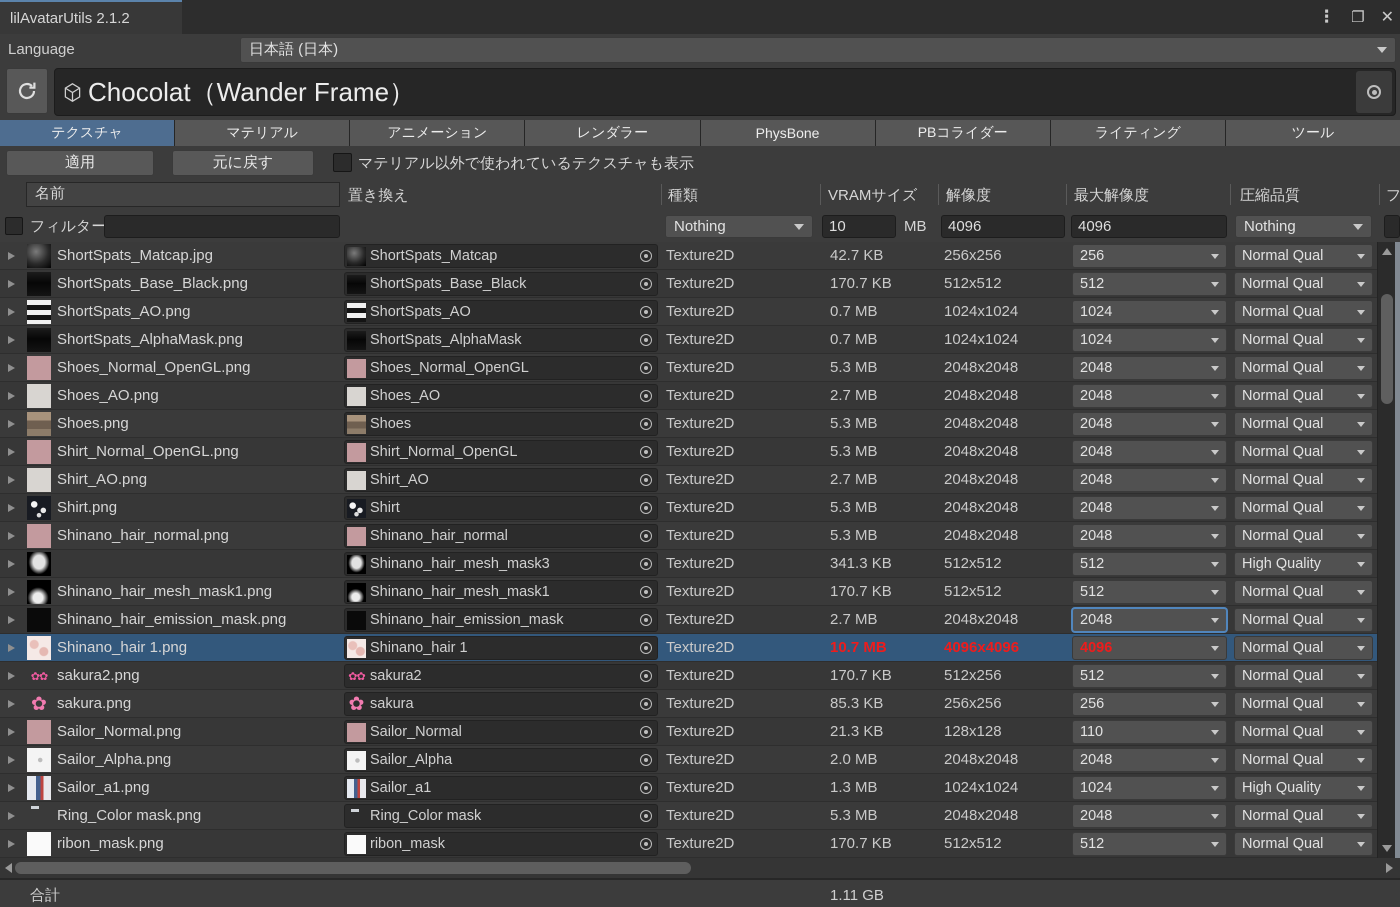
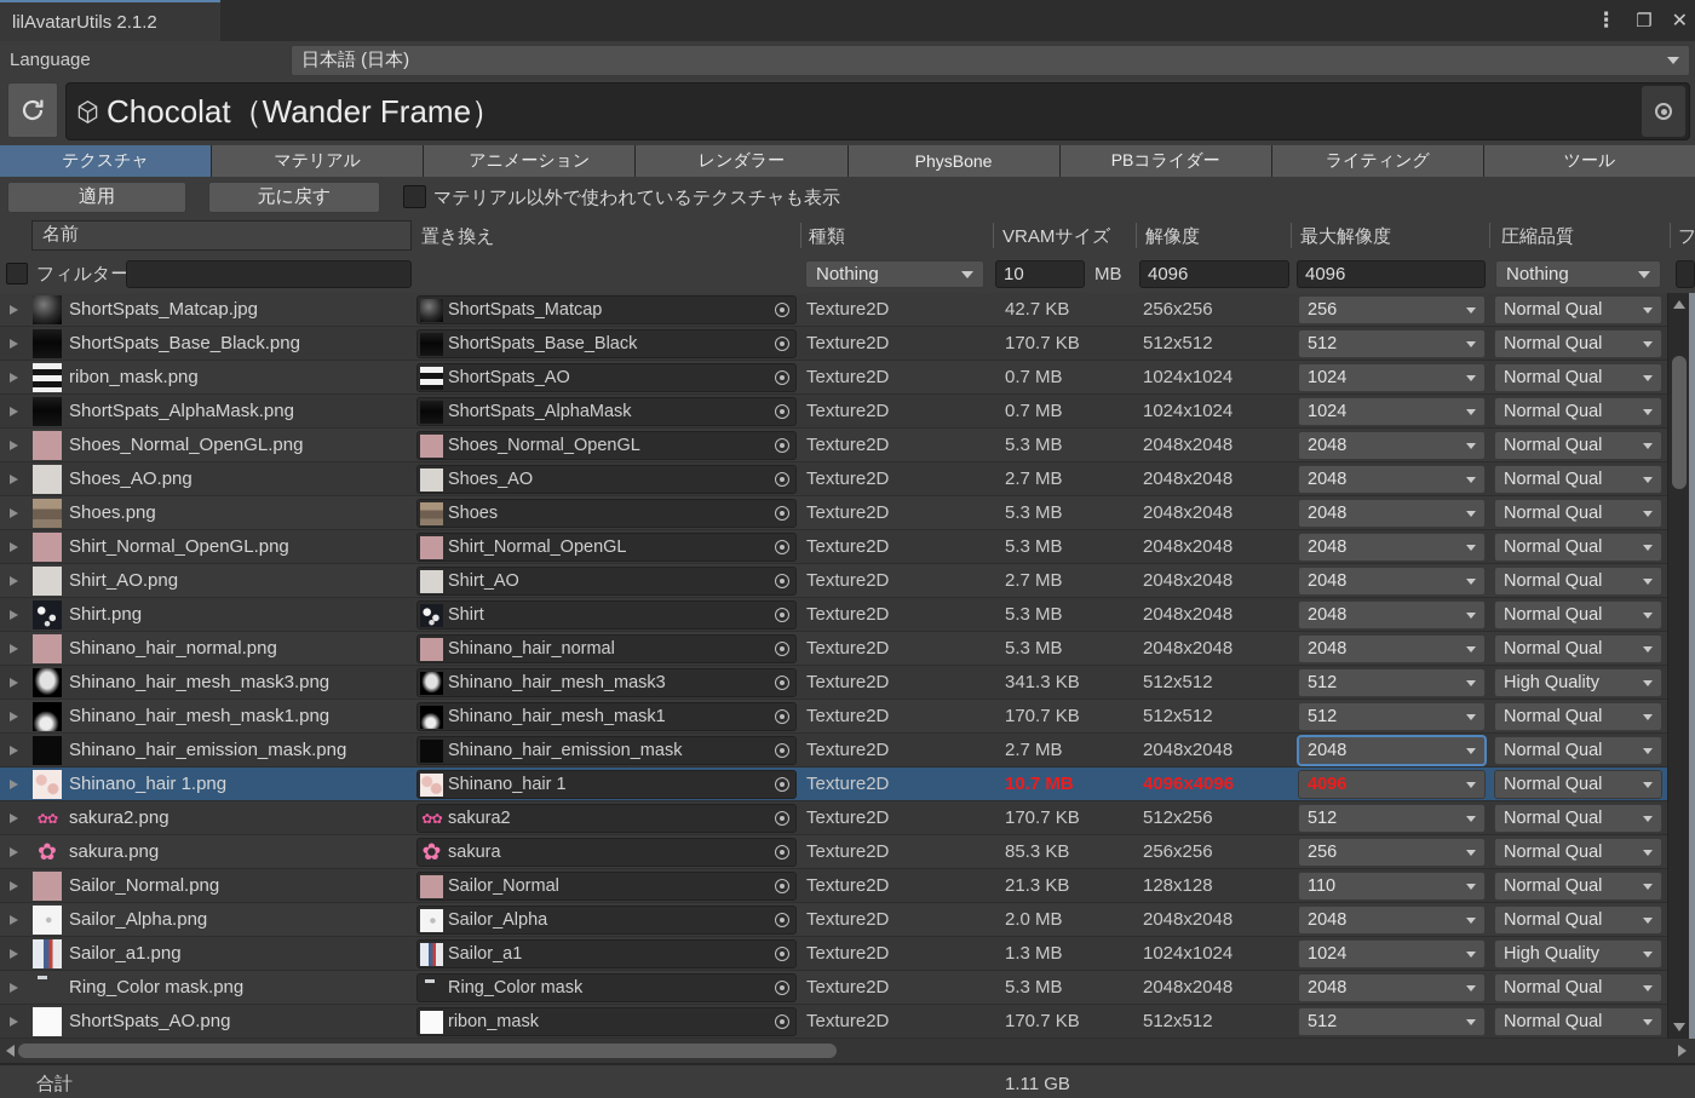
  lilAvatarUtils 2.1.2
  ⋮
  ❐
  ✕
  Language
  日本語 (日本)
  Chocolat（Wander Frame）
  テクスチャ
  マテリアル
  アニメーション
  レンダラー
  PhysBone
  PBコライダー
  ライティング
  ツール
  適用
  元に戻す
  マテリアル以外で使われているテクスチャも表示
  名前
  置き換え
  種類
  VRAMサイズ
  解像度
  最大解像度
  圧縮品質
  フ
  フィルター
  Nothing
  10
  MB
  4096
  4096
  Nothing
  ShortSpats_Matcap.jpg
  ShortSpats_Matcap
  Texture2D
  42.7 KB
  256x256
  256
  Normal Qual
  ShortSpats_Base_Black.png
  ShortSpats_Base_Black
  Texture2D
  170.7 KB
  512x512
  512
  Normal Qual
- ShortSpats_AO.png
+ ribon_mask.png
  ShortSpats_AO
  Texture2D
  0.7 MB
  1024x1024
  1024
  Normal Qual
  ShortSpats_AlphaMask.png
  ShortSpats_AlphaMask
  Texture2D
  0.7 MB
  1024x1024
  1024
  Normal Qual
  Shoes_Normal_OpenGL.png
  Shoes_Normal_OpenGL
  Texture2D
  5.3 MB
  2048x2048
  2048
  Normal Qual
  Shoes_AO.png
  Shoes_AO
  Texture2D
  2.7 MB
  2048x2048
  2048
  Normal Qual
  Shoes.png
  Shoes
  Texture2D
  5.3 MB
  2048x2048
  2048
  Normal Qual
  Shirt_Normal_OpenGL.png
  Shirt_Normal_OpenGL
  Texture2D
  5.3 MB
  2048x2048
  2048
  Normal Qual
  Shirt_AO.png
  Shirt_AO
  Texture2D
  2.7 MB
  2048x2048
  2048
  Normal Qual
  Shirt.png
  Shirt
  Texture2D
  5.3 MB
  2048x2048
  2048
  Normal Qual
  Shinano_hair_normal.png
  Shinano_hair_normal
  Texture2D
  5.3 MB
  2048x2048
  2048
  Normal Qual
+ Shinano_hair_mesh_mask3.png
  Shinano_hair_mesh_mask3
  Texture2D
  341.3 KB
  512x512
  512
  High Quality
  Shinano_hair_mesh_mask1.png
  Shinano_hair_mesh_mask1
  Texture2D
  170.7 KB
  512x512
  512
  Normal Qual
  Shinano_hair_emission_mask.png
  Shinano_hair_emission_mask
  Texture2D
  2.7 MB
  2048x2048
  2048
  Normal Qual
  Shinano_hair 1.png
  Shinano_hair 1
  Texture2D
  10.7 MB
  4096x4096
  4096
  Normal Qual
  sakura2.png
  sakura2
  Texture2D
  170.7 KB
  512x256
  512
  Normal Qual
  sakura.png
  sakura
  Texture2D
  85.3 KB
  256x256
  256
  Normal Qual
  Sailor_Normal.png
  Sailor_Normal
  Texture2D
  21.3 KB
  128x128
  110
  Normal Qual
  Sailor_Alpha.png
  Sailor_Alpha
  Texture2D
  2.0 MB
  2048x2048
  2048
  Normal Qual
  Sailor_a1.png
  Sailor_a1
  Texture2D
  1.3 MB
  1024x1024
  1024
  High Quality
  Ring_Color mask.png
  Ring_Color mask
  Texture2D
  5.3 MB
  2048x2048
  2048
  Normal Qual
- ribon_mask.png
+ ShortSpats_AO.png
  ribon_mask
  Texture2D
  170.7 KB
  512x512
  512
  Normal Qual
  合計
  1.11 GB
